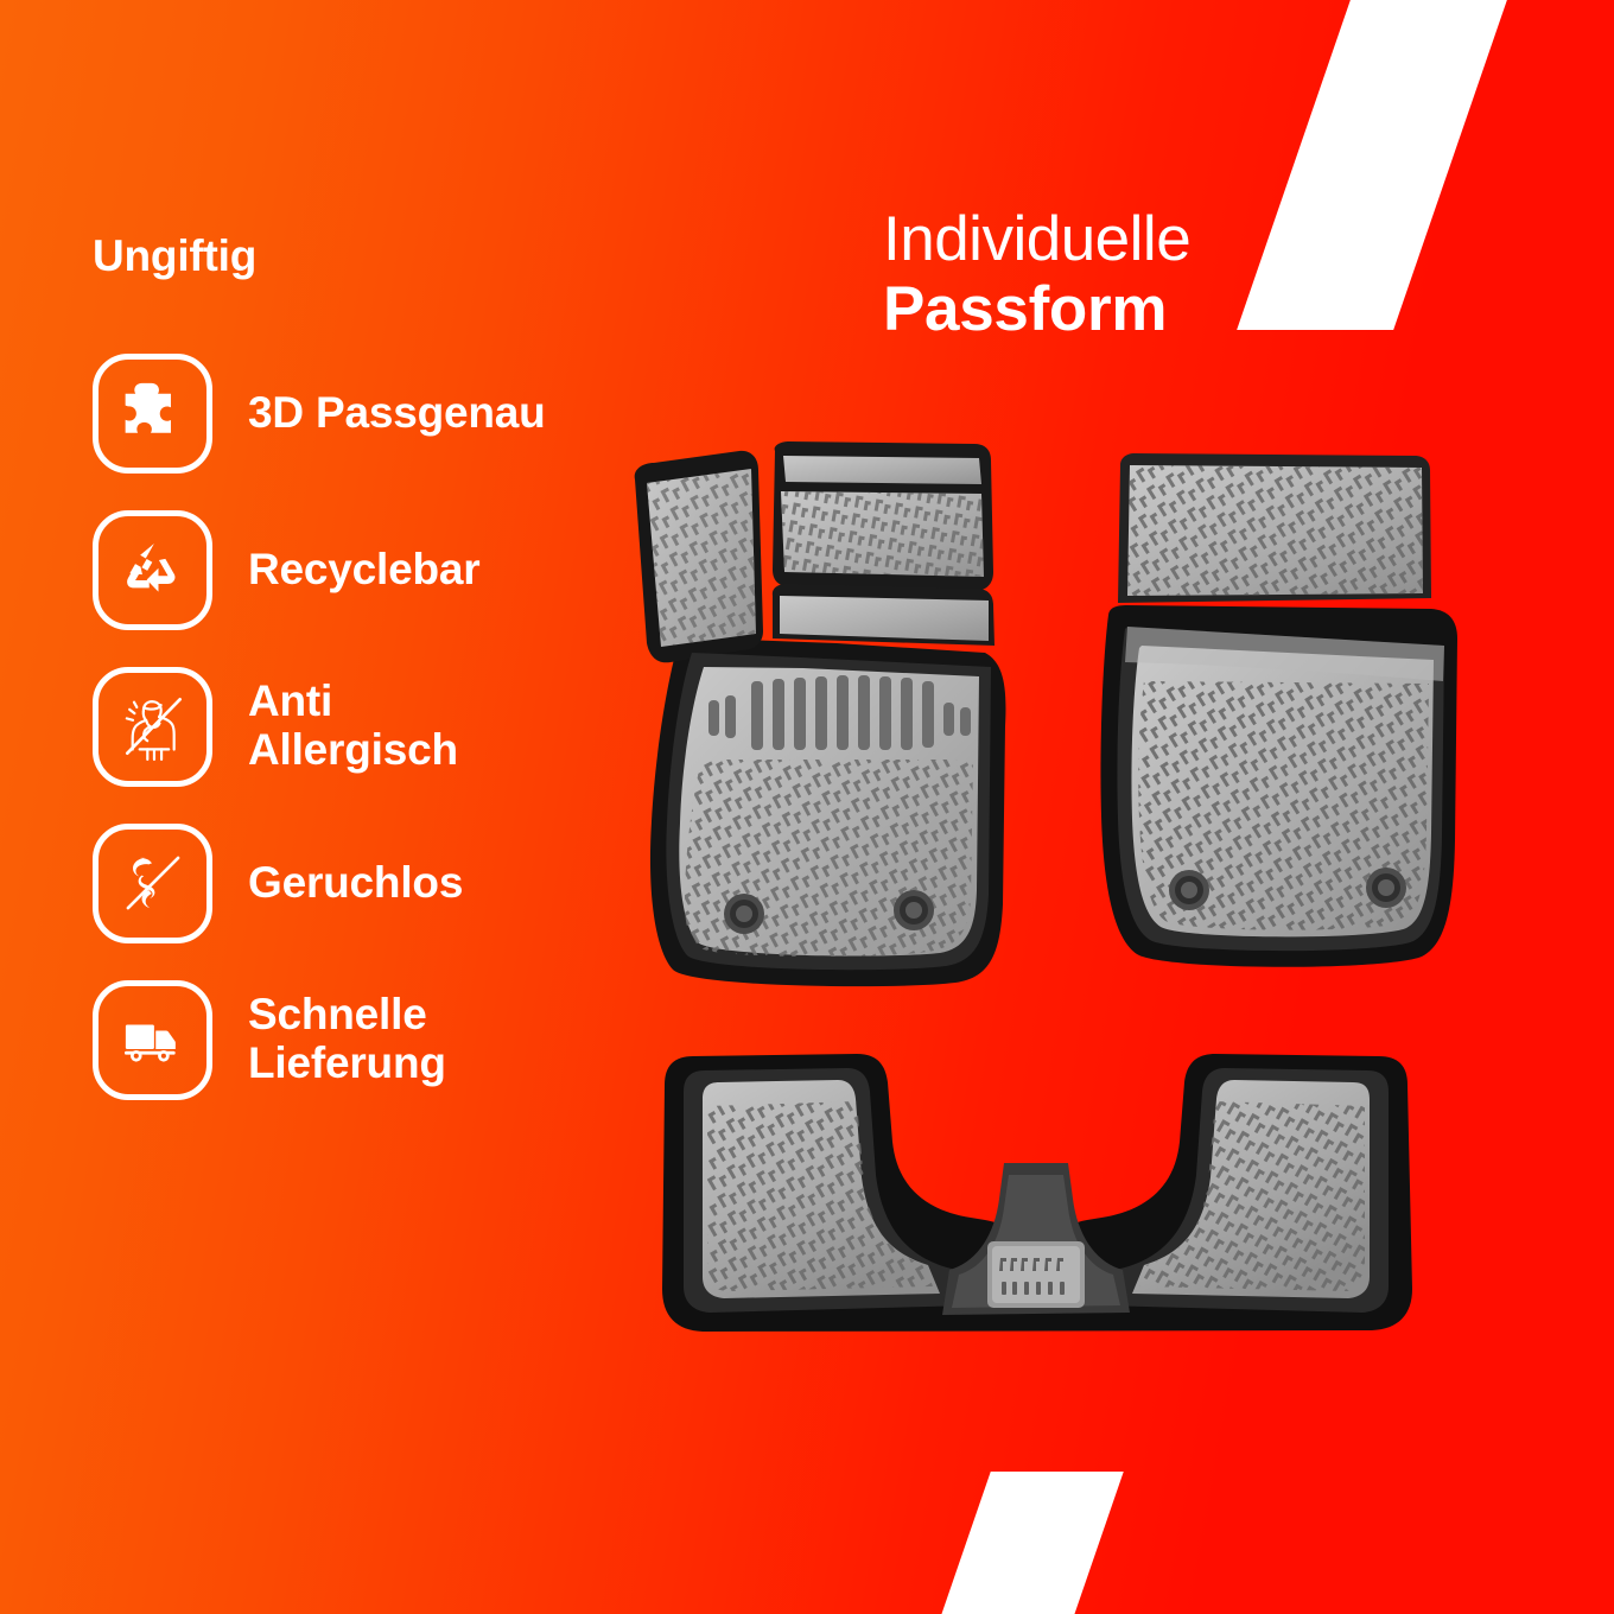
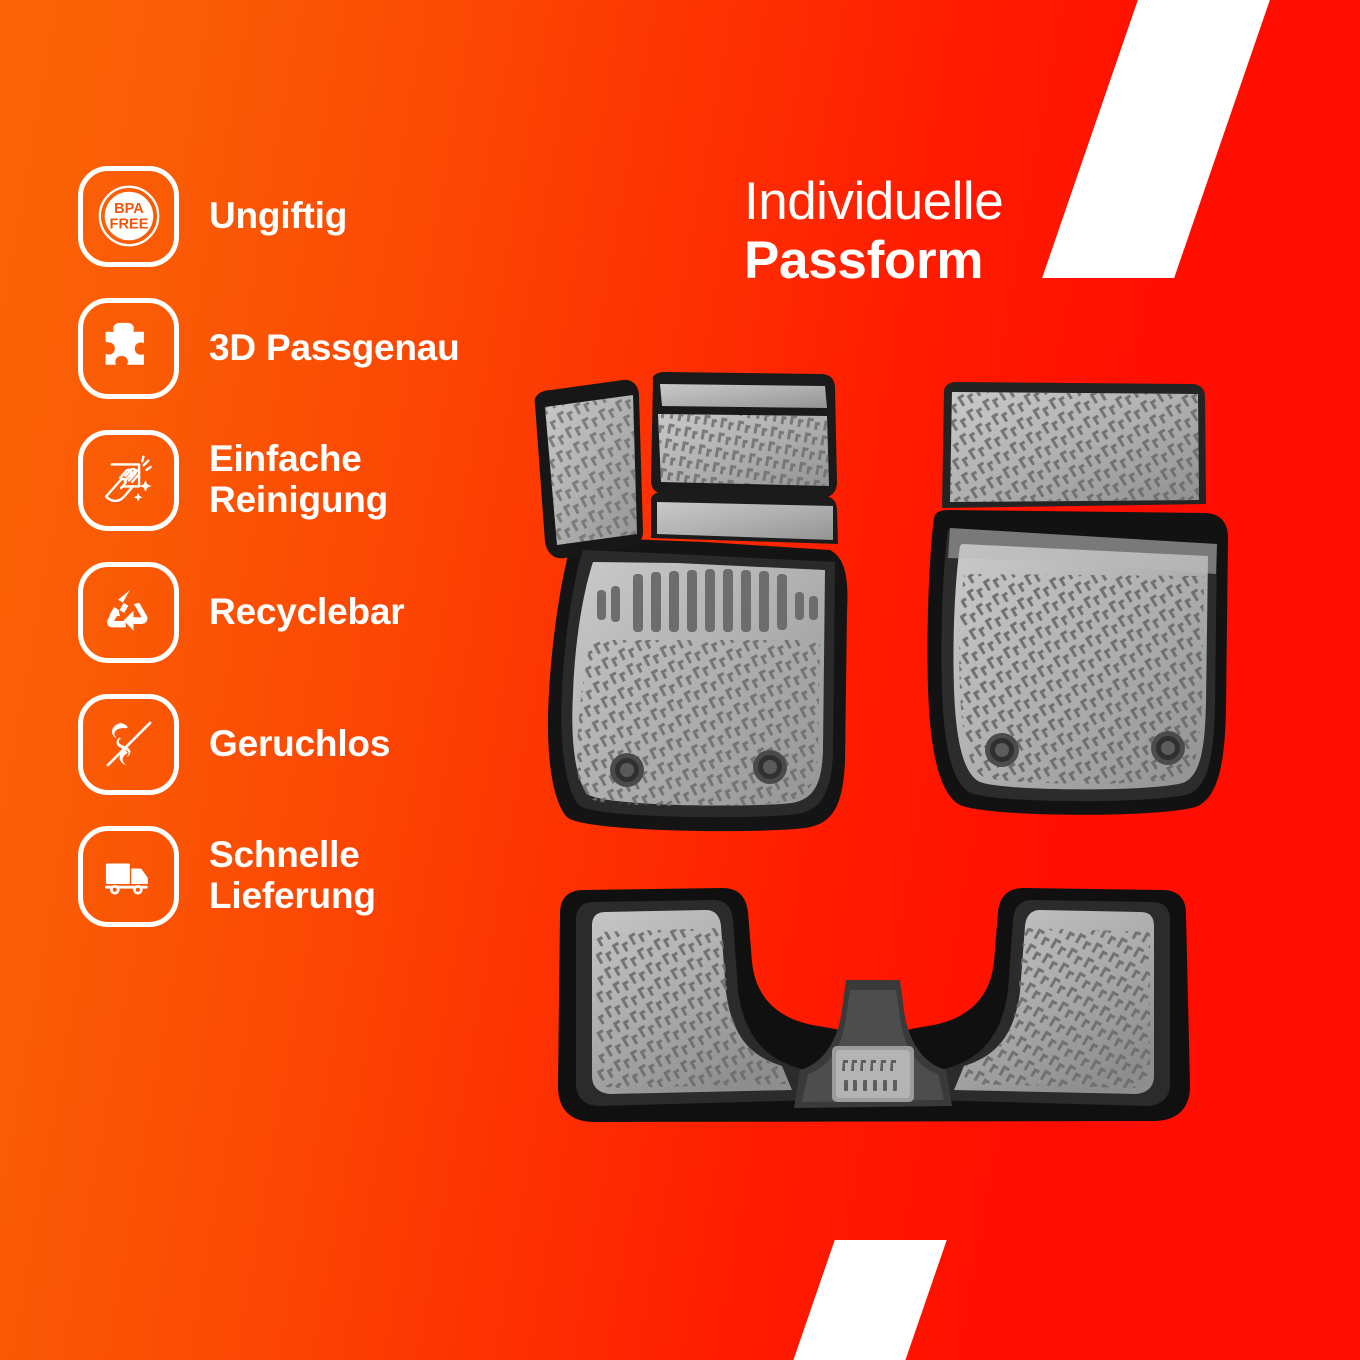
+ BPA
+ FREE
  Ungiftig
  3D Passgenau
+ Einfache
+ Reinigung
  Recyclebar
- Anti
- Allergisch
  Geruchlos
  Schnelle
  Lieferung
  Individuelle
  Passform
